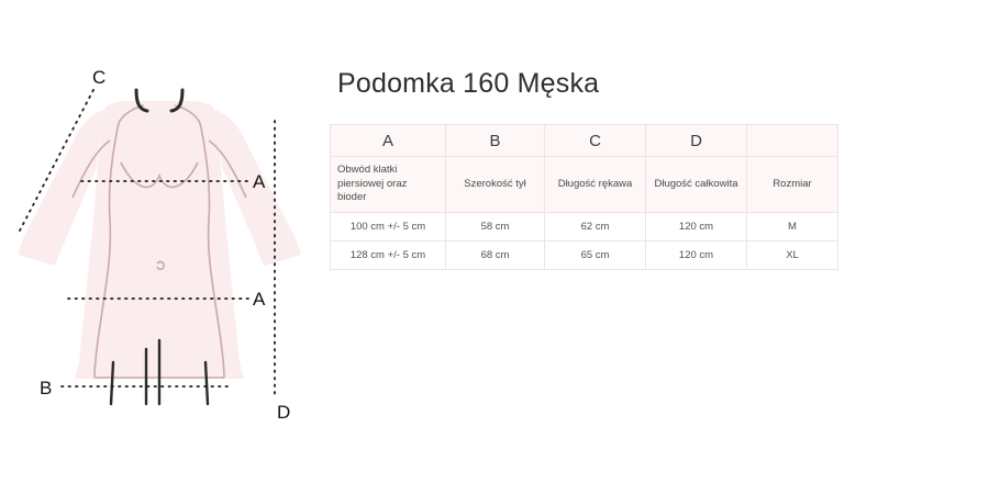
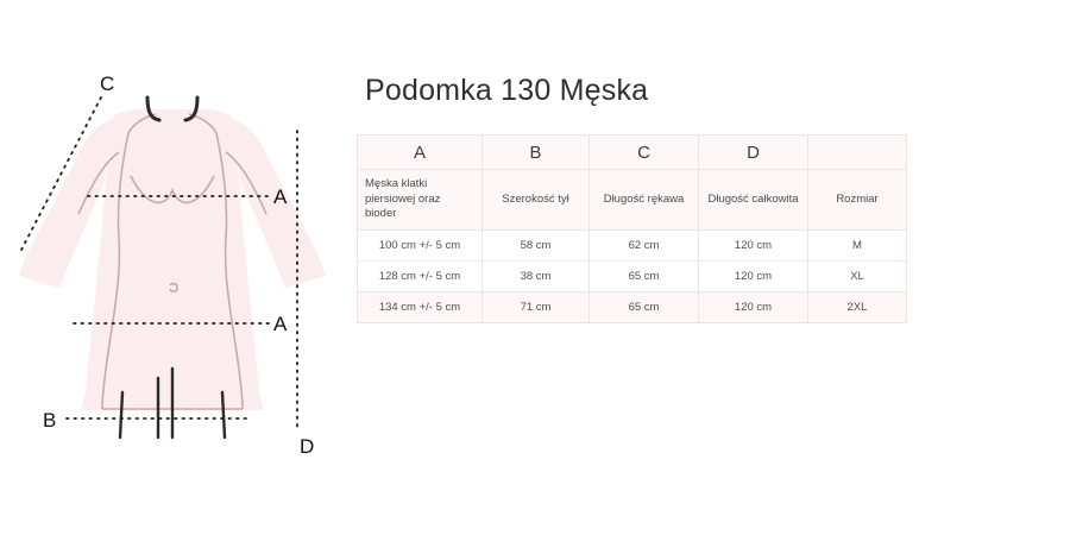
  C
  A
  A
  B
  D
- Podomka 160 Męska
+ Podomka 130 Męska
  A	B	C	D
- Obwód klatki piersiowej oraz bioder	Szerokość tył	Długość rękawa	Długość całkowita	Rozmiar
+ Męska klatki piersiowej oraz bioder	Szerokość tył	Długość rękawa	Długość całkowita	Rozmiar
  100 cm +/- 5 cm	58 cm	62 cm	120 cm	M
- 128 cm +/- 5 cm	68 cm	65 cm	120 cm	XL
+ 128 cm +/- 5 cm	38 cm	65 cm	120 cm	XL
+ 134 cm +/- 5 cm	71 cm	65 cm	120 cm	2XL
